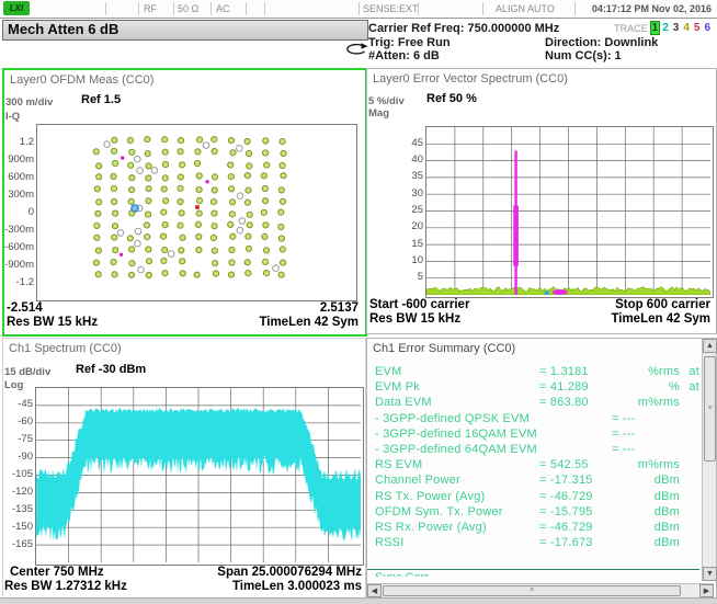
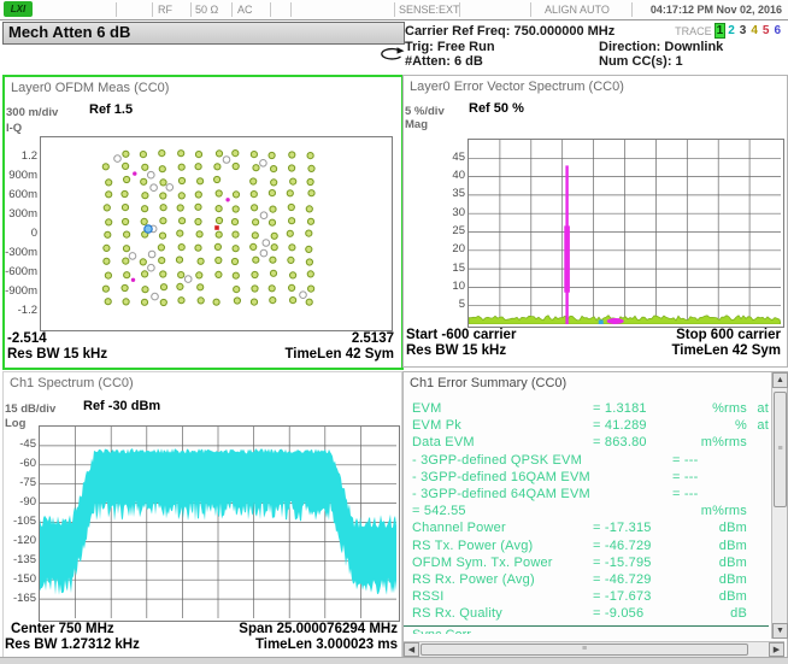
  LXI
  RF
  50 Ω
  AC
  SENSE:EXT
  ALIGN AUTO
  04:17:12 PM Nov 02, 2016
  Mech Atten 6 dB
  Carrier Ref Freq: 750.000000 MHz
  TRACE
  1
  2
  3
  4
  5
  6
  Trig: Free Run
  Direction: Downlink
  #Atten: 6 dB
  Num CC(s): 1
  Layer0 OFDM Meas (CC0)
  300 m/div
  Ref 1.5
  I-Q
  1.2
  900m
  600m
  300m
  0
  -300m
  -600m
  -900m
  -1.2
  -2.514
  2.5137
  Res BW 15 kHz
  TimeLen 42 Sym
  Layer0 Error Vector Spectrum (CC0)
  5 %/div
  Ref 50 %
  Mag
  45
  40
  35
  30
  25
  20
  15
  10
  5
  Start -600 carrier
  Stop 600 carrier
  Res BW 15 kHz
  TimeLen 42 Sym
  Ch1 Spectrum (CC0)
  15 dB/div
  Ref -30 dBm
  Log
  -45
  -60
  -75
  -90
  -105
  -120
  -135
  -150
  -165
  Center 750 MHz
  Span 25.000076294 MHz
  Res BW 1.27312 kHz
  TimeLen 3.000023 ms
  Ch1 Error Summary (CC0)
  EVM
  = 1.3181
  %rms
  at
  EVM Pk
  = 41.289
  %
  at
  Data EVM
  = 863.80
  m%rms
  - 3GPP-defined QPSK EVM
  = ---
  - 3GPP-defined 16QAM EVM
  = ---
  - 3GPP-defined 64QAM EVM
  = ---
- RS EVM
  = 542.55
  m%rms
  Channel Power
  = -17.315
  dBm
  RS Tx. Power (Avg)
  = -46.729
  dBm
  OFDM Sym. Tx. Power
  = -15.795
  dBm
  RS Rx. Power (Avg)
  = -46.729
  dBm
  RSSI
  = -17.673
  dBm
+ RS Rx. Quality
+ = -9.056
+ dB
